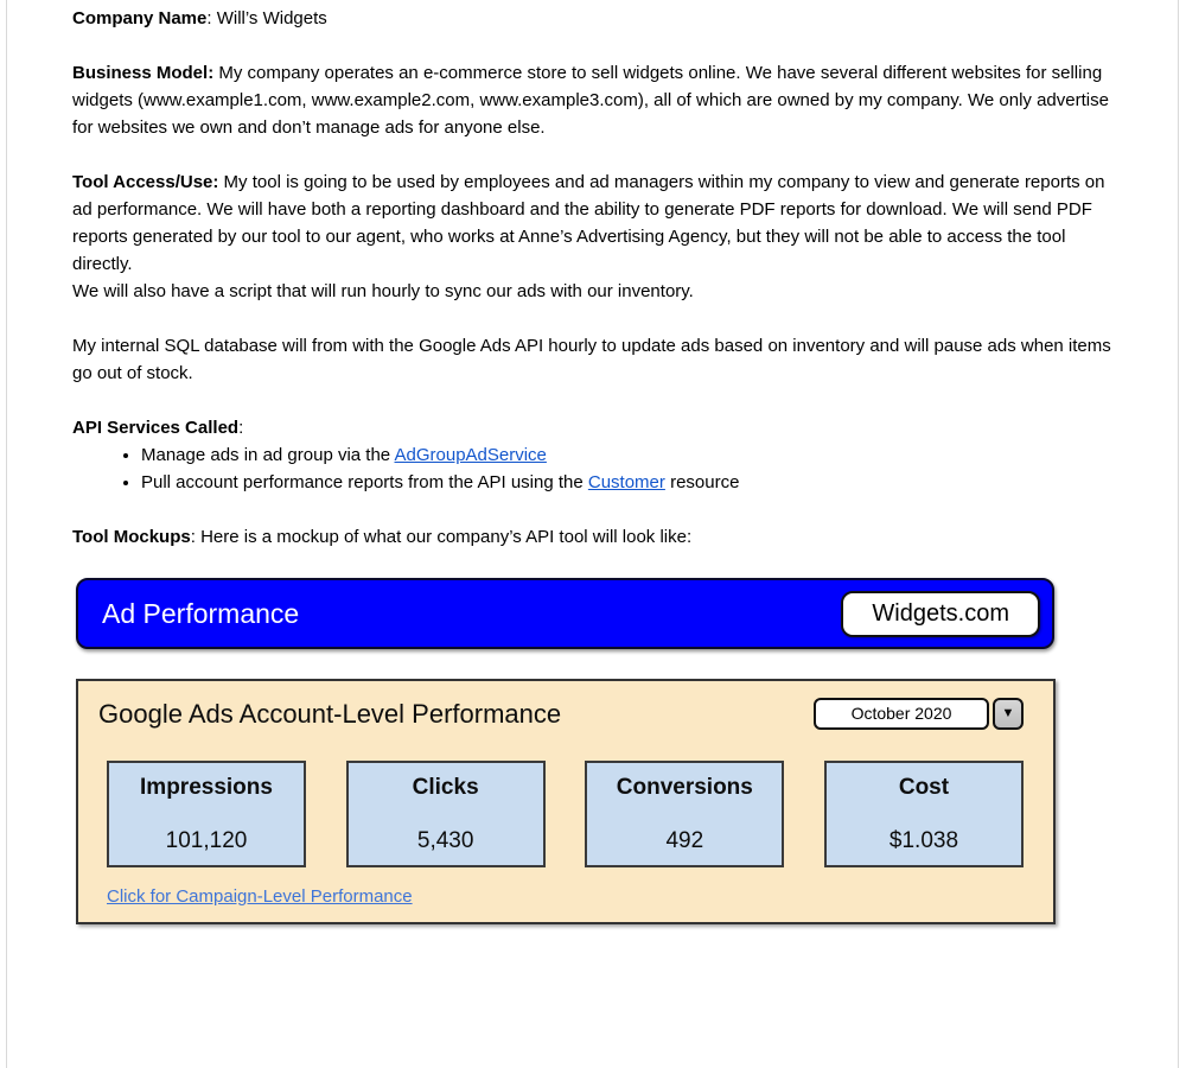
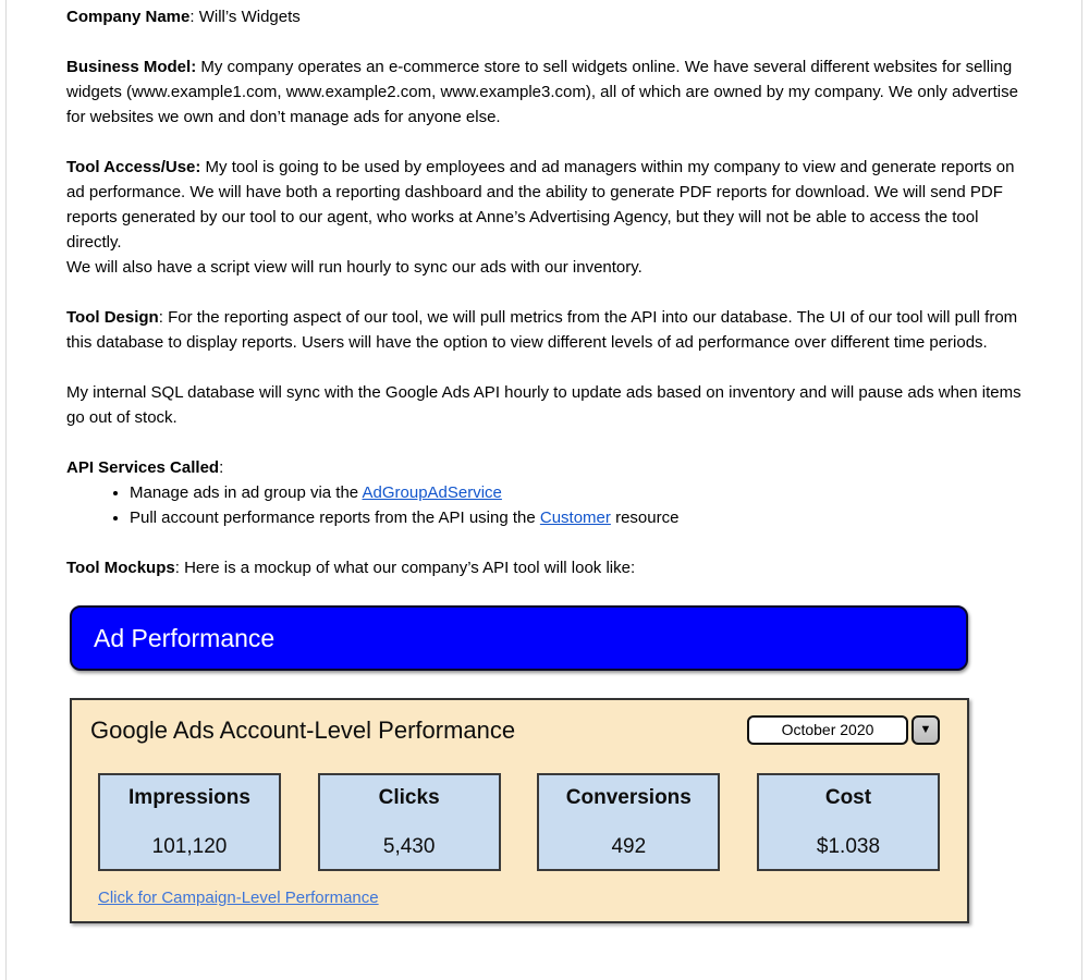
  Company Name: Will’s Widgets
  Business Model: My company operates an e-commerce store to sell widgets online. We have several different websites for selling widgets (www.example1.com, www.example2.com, www.example3.com), all of which are owned by my company. We only advertise for websites we own and don’t manage ads for anyone else.
  Tool Access/Use: My tool is going to be used by employees and ad managers within my company to view and generate reports on ad performance. We will have both a reporting dashboard and the ability to generate PDF reports for download. We will send PDF reports generated by our tool to our agent, who works at Anne’s Advertising Agency, but they will not be able to access the tool directly.
- We will also have a script that will run hourly to sync our ads with our inventory.
+ We will also have a script view will run hourly to sync our ads with our inventory.
+ Tool Design: For the reporting aspect of our tool, we will pull metrics from the API into our database. The UI of our tool will pull from this database to display reports. Users will have the option to view different levels of ad performance over different time periods.
- My internal SQL database will from with the Google Ads API hourly to update ads based on inventory and will pause ads when items go out of stock.
+ My internal SQL database will sync with the Google Ads API hourly to update ads based on inventory and will pause ads when items go out of stock.
  API Services Called:
  Manage ads in ad group via the AdGroupAdService
  Pull account performance reports from the API using the Customer resource
  Tool Mockups: Here is a mockup of what our company’s API tool will look like:
  Ad Performance
- Widgets.com
  Google Ads Account-Level Performance
  October 2020
  ▼
  Impressions
  101,120
  Clicks
  5,430
  Conversions
  492
  Cost
  $1.038
  Click for Campaign-Level Performance
